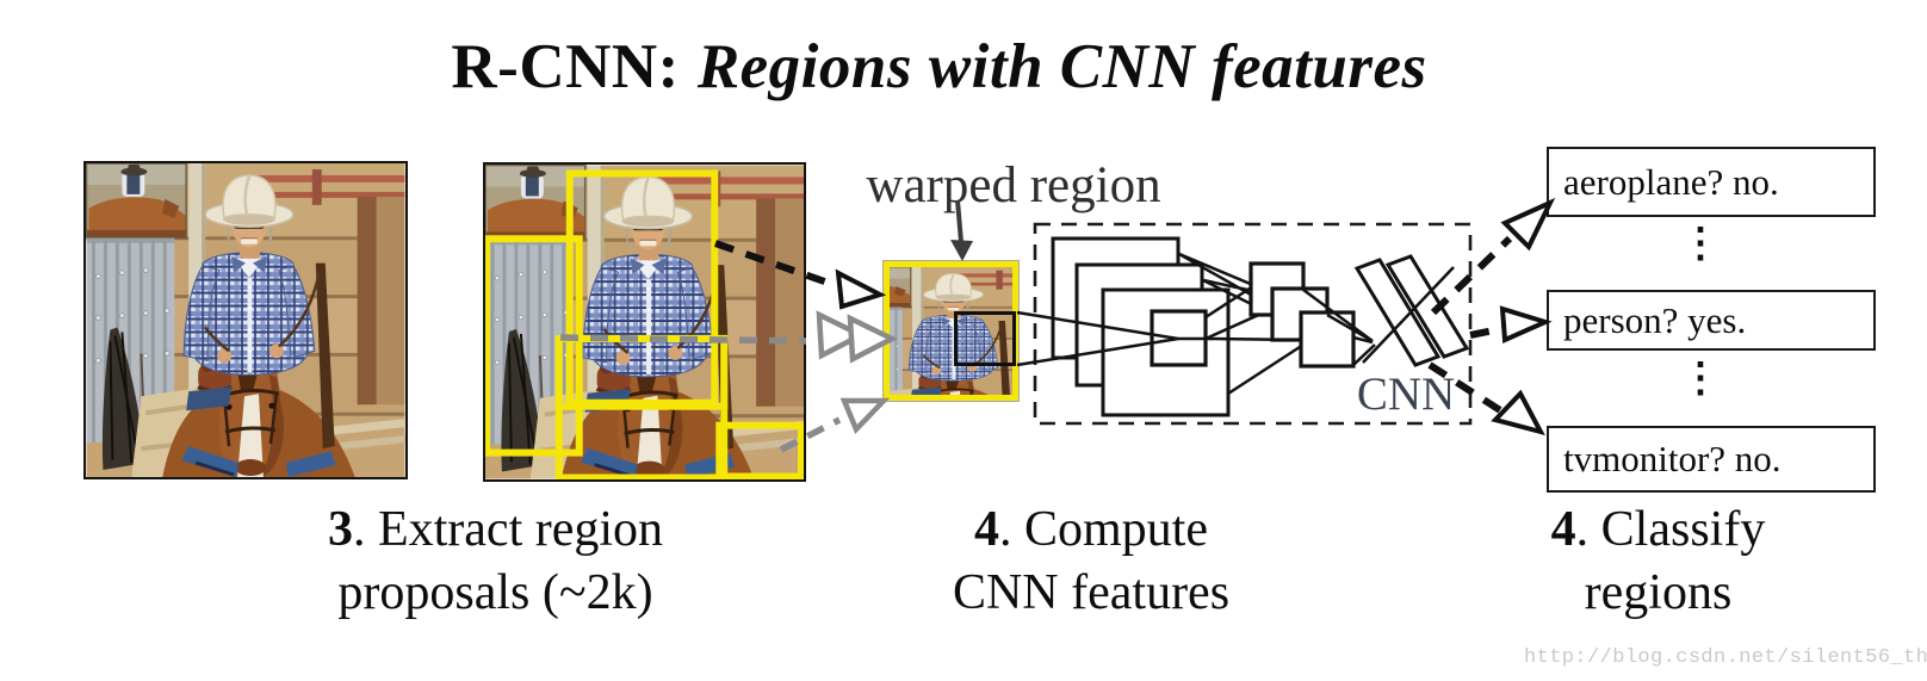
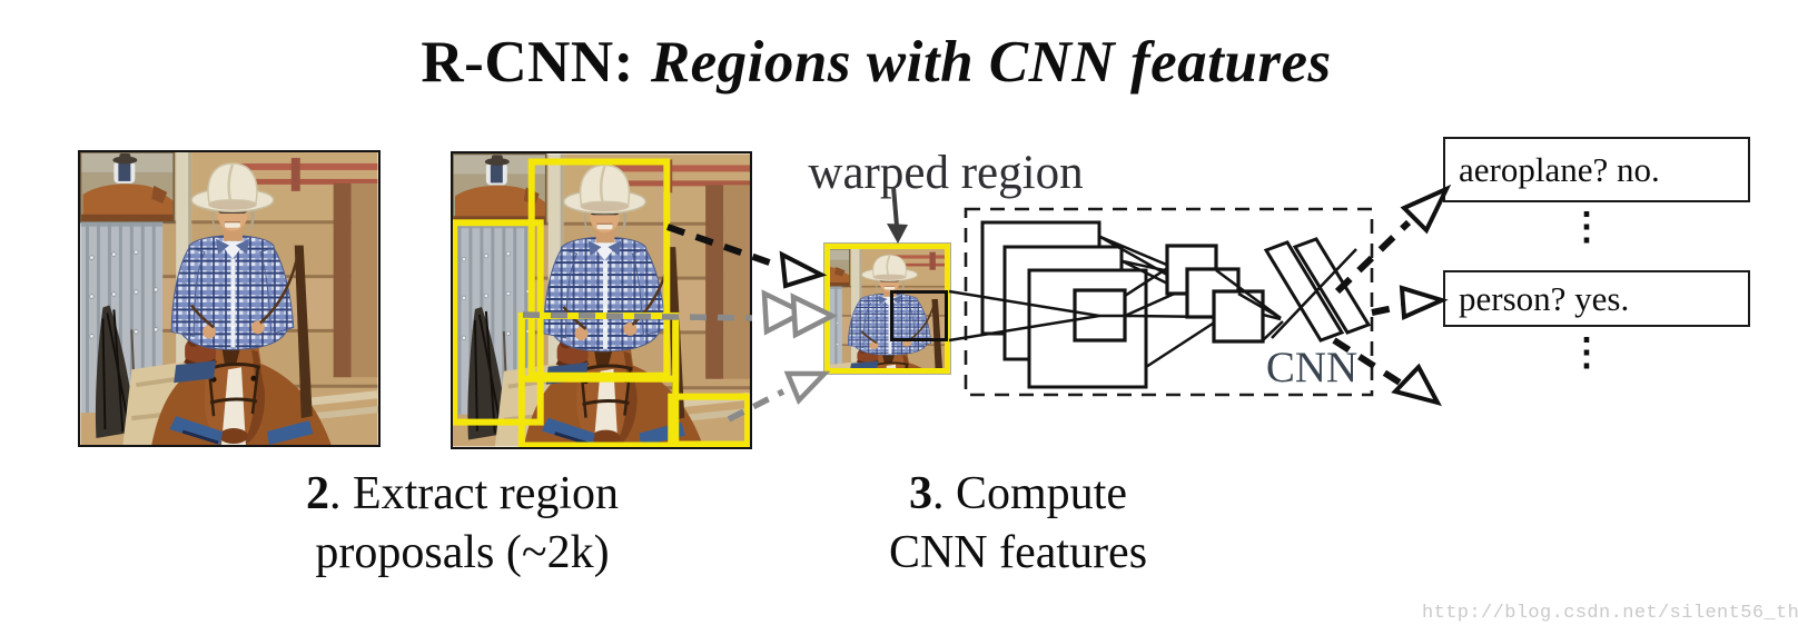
  R-CNN: Regions with CNN features
  warped region
  aeroplane? no.
  ⋮
  person? yes.
  ⋮
- tvmonitor? no.
  CNN
- 3. Extract region proposals (~2k)
+ 2. Extract region proposals (~2k)
- 4. Compute CNN features
+ 3. Compute CNN features
- 4. Classify regions
  http://blog.csdn.net/silent56_th
